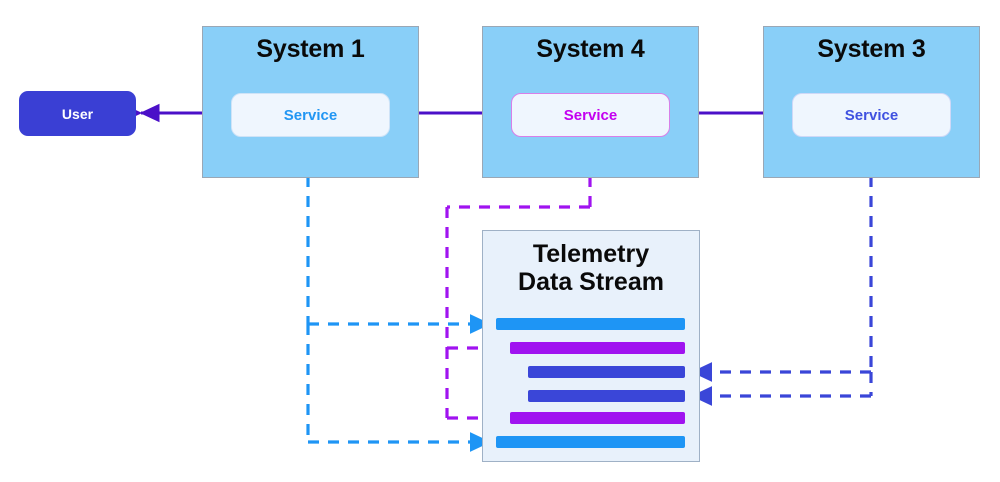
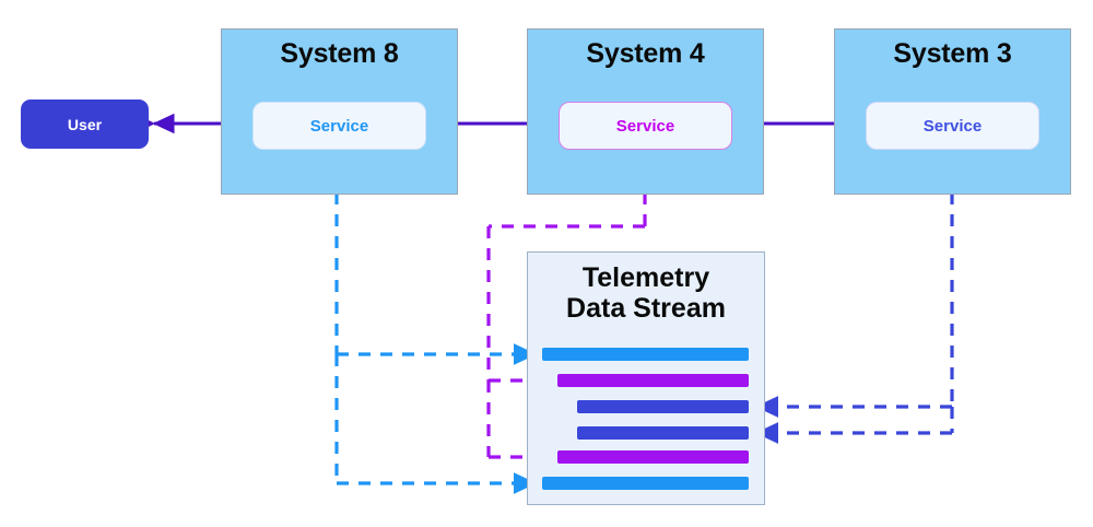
  User
- System 1
+ System 8
  Service
  System 4
  Service
  System 3
  Service
  Telemetry
  Data Stream
